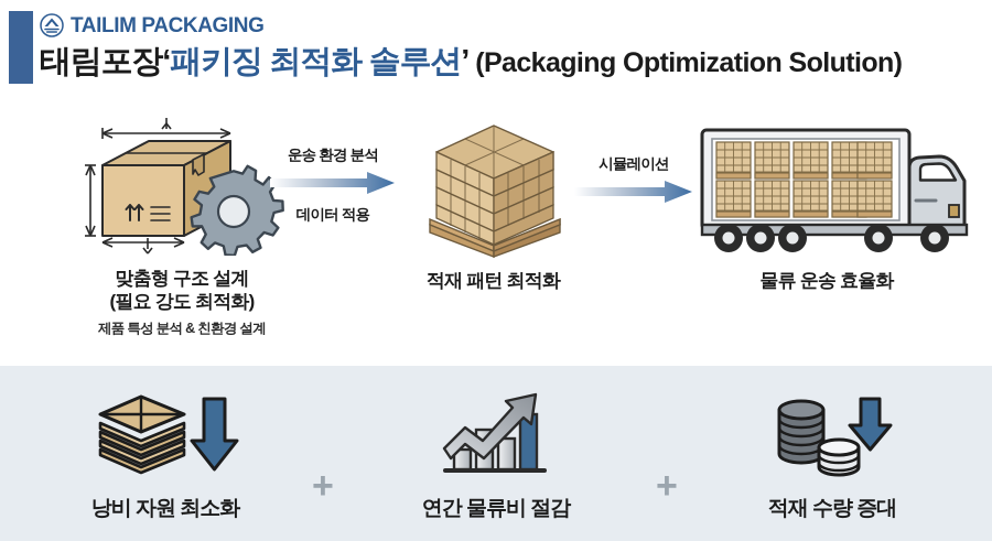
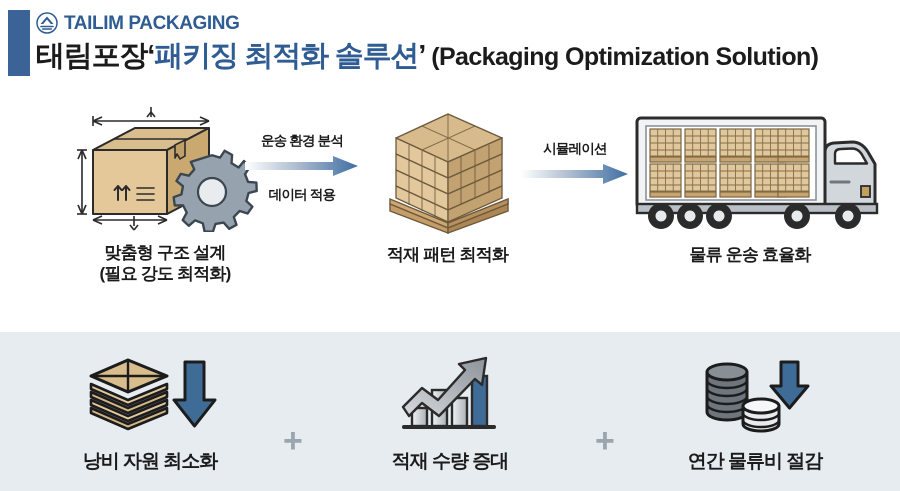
  TAILIM PACKAGING
  태림포장
  ‘
  패키징 최적화 솔루션
  ’
  (Packaging Optimization Solution)
  맞춤형 구조 설계
  (필요 강도 최적화)
- 제품 특성 분석 & 친환경 설계
  운송 환경 분석
  데이터 적용
  적재 패턴 최적화
  시뮬레이션
  물류 운송 효율화
  낭비 자원 최소화
  +
- 연간 물류비 절감
+ 적재 수량 증대
  +
- 적재 수량 증대
+ 연간 물류비 절감
